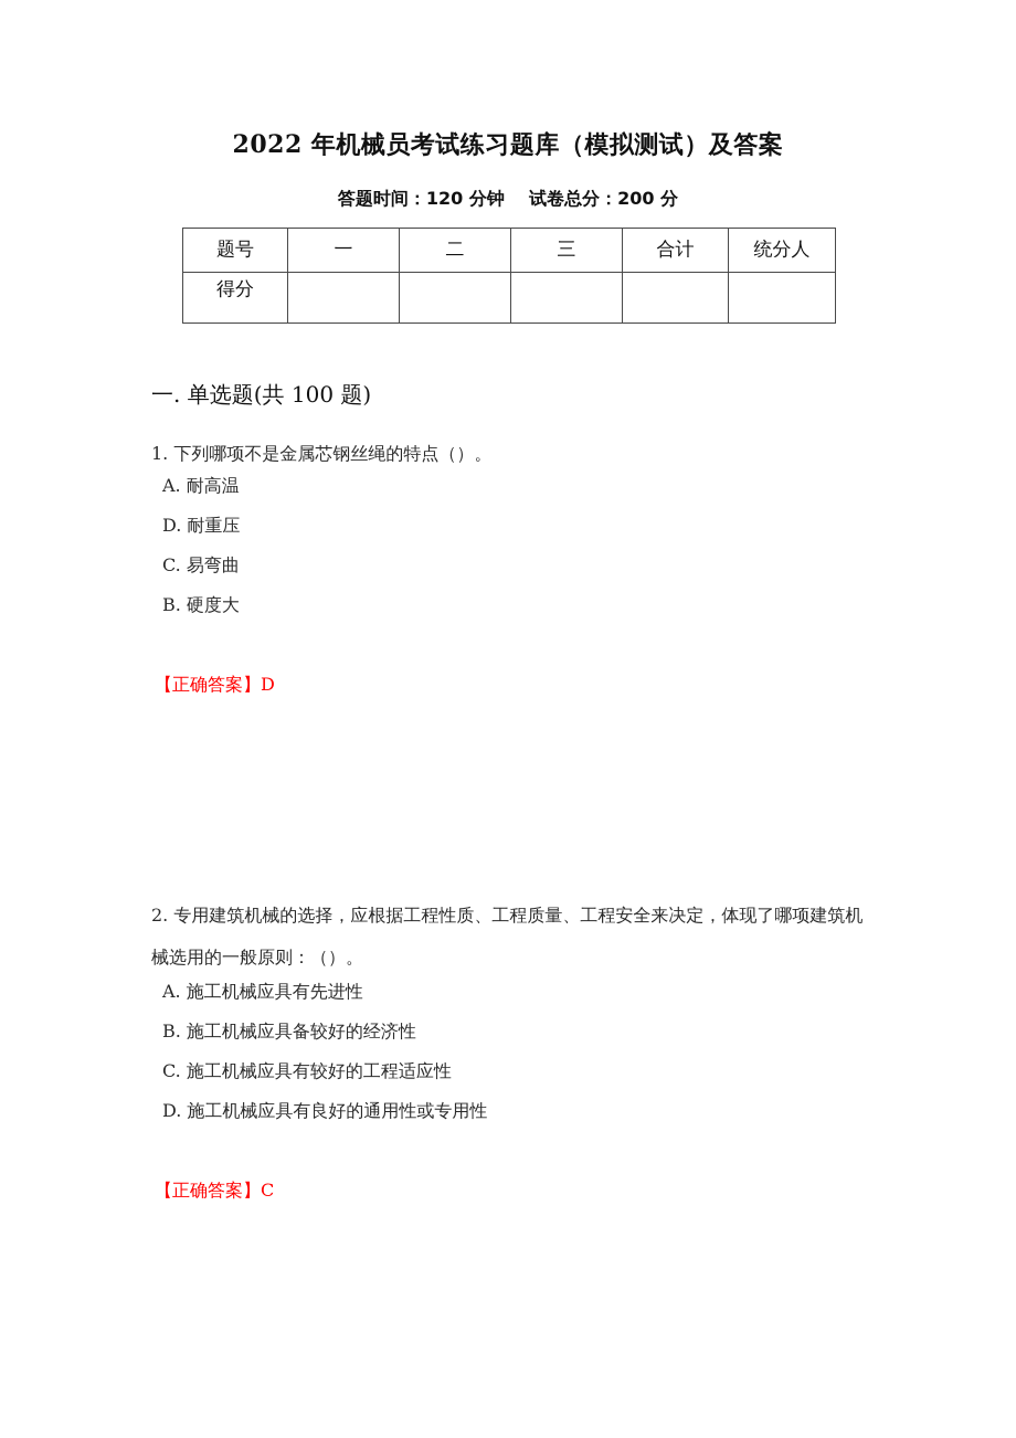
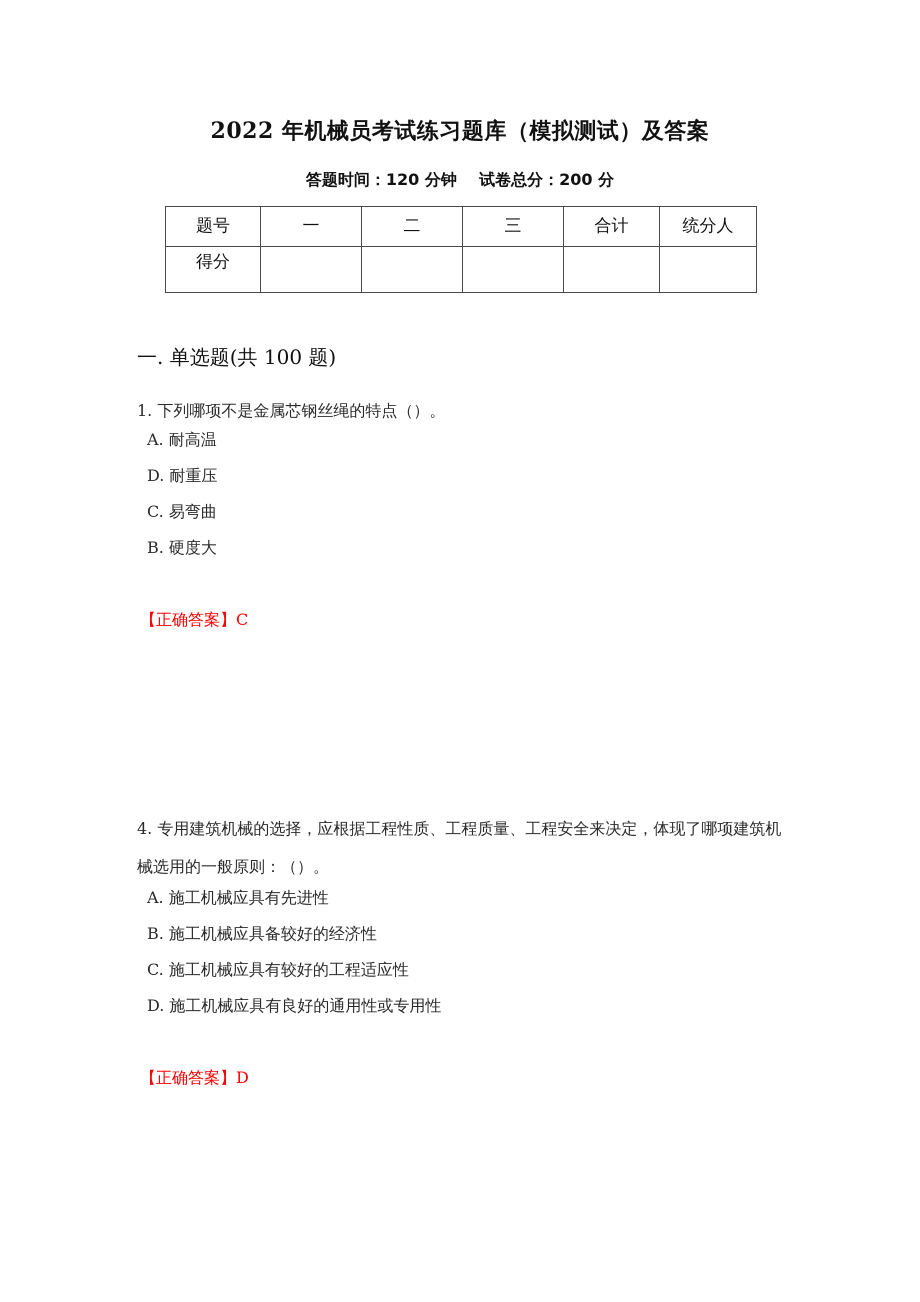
  2022 年机械员考试练习题库（模拟测试）及答案
  答题时间：120 分钟 试卷总分：200 分
  题号	一	二	三	合计	统分人
  得分
  一. 单选题(共 100 题)
  1. 下列哪项不是金属芯钢丝绳的特点（）。
  A. 耐高温
  D. 耐重压
  C. 易弯曲
  B. 硬度大
- 【正确答案】D
+ 【正确答案】C
- 2. 专用建筑机械的选择，应根据工程性质、工程质量、工程安全来决定，体现了哪项建筑机械选用的一般原则：（）。
+ 4. 专用建筑机械的选择，应根据工程性质、工程质量、工程安全来决定，体现了哪项建筑机械选用的一般原则：（）。
  A. 施工机械应具有先进性
  B. 施工机械应具备较好的经济性
  C. 施工机械应具有较好的工程适应性
  D. 施工机械应具有良好的通用性或专用性
- 【正确答案】C
+ 【正确答案】D
